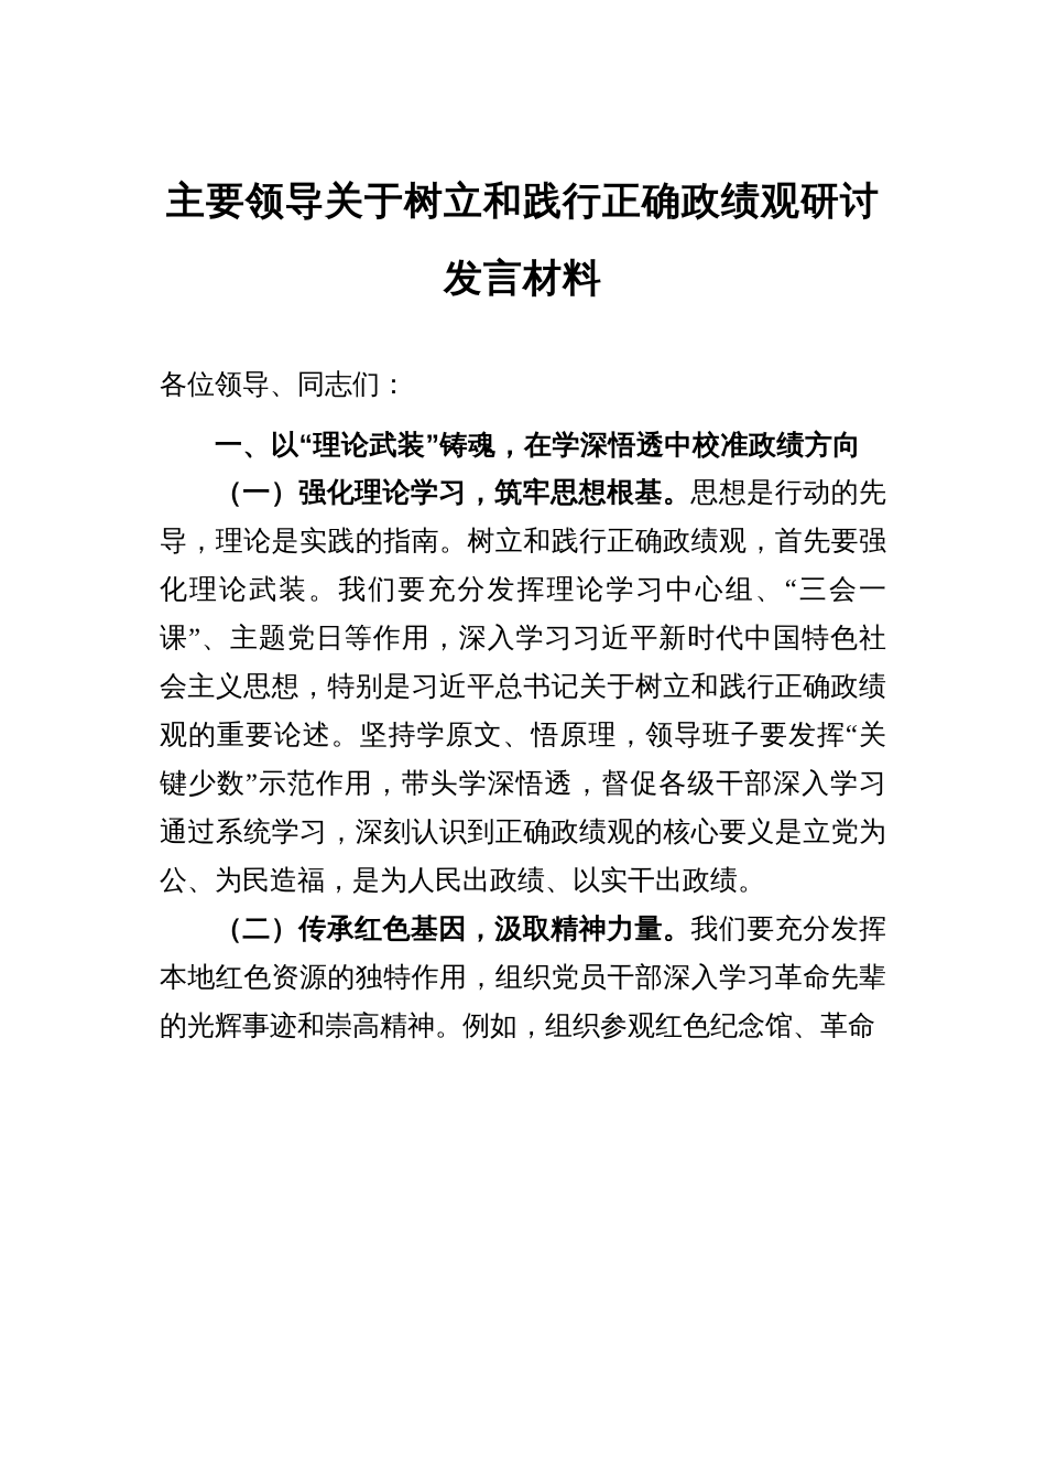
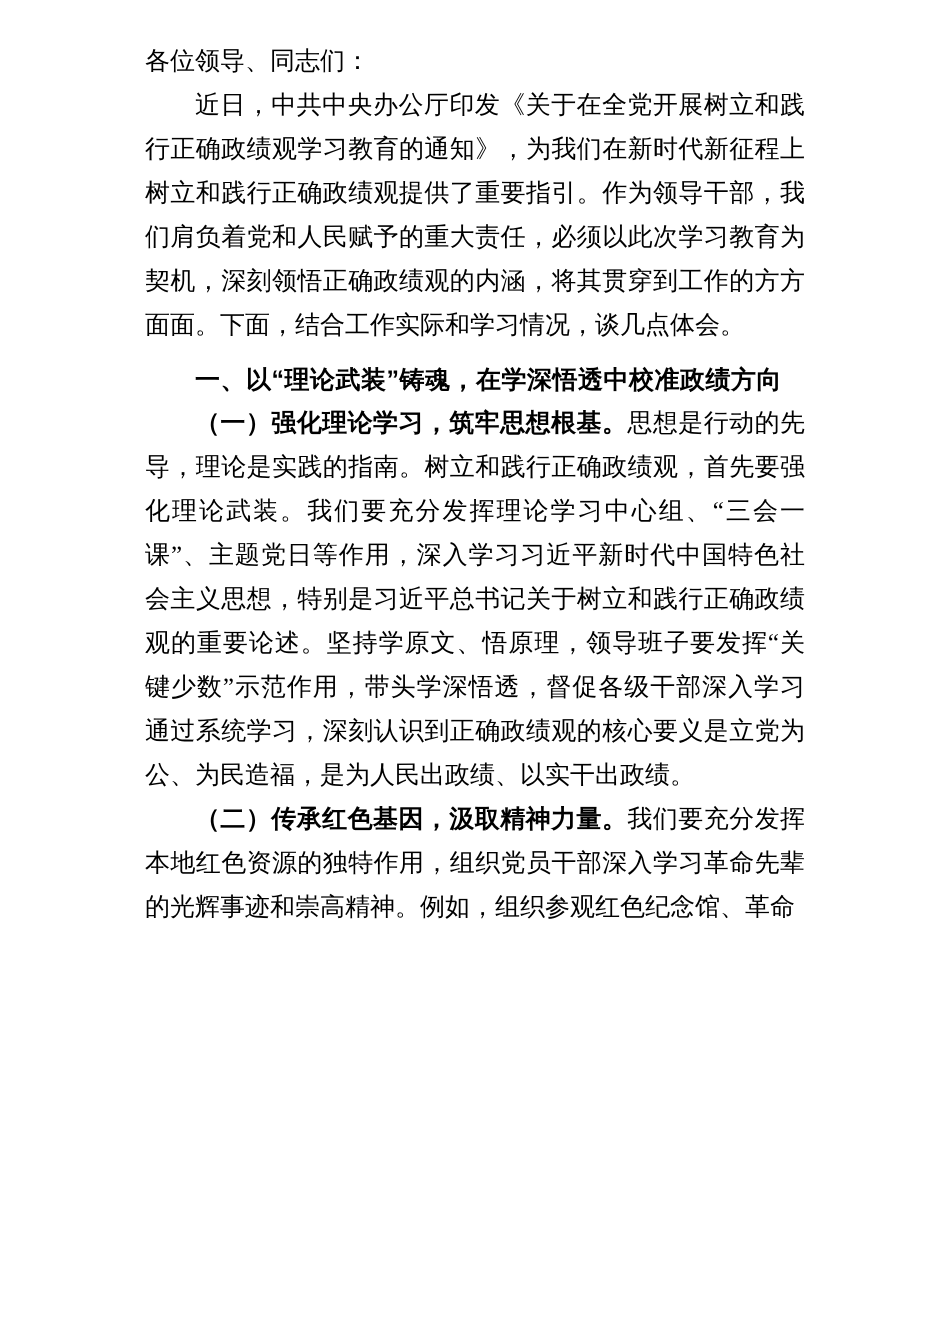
- 主要领导关于树立和践行正确政绩观研讨
- 发言材料
  各位领导、同志们：
+ 近日，中共中央办公厅印发《关于在全党开展树立和践行正确政绩观学习教育的通知》，为我们在新时代新征程上树立和践行正确政绩观提供了重要指引。作为领导干部，我们肩负着党和人民赋予的重大责任，必须以此次学习教育为契机，深刻领悟正确政绩观的内涵，将其贯穿到工作的方方面面。下面，结合工作实际和学习情况，谈几点体会。
  一、以“理论武装”铸魂，在学深悟透中校准政绩方向
  （一）强化理论学习，筑牢思想根基。思想是行动的先导，理论是实践的指南。树立和践行正确政绩观，首先要强化理论武装。我们要充分发挥理论学习中心组、“三会一课”、主题党日等作用，深入学习习近平新时代中国特色社会主义思想，特别是习近平总书记关于树立和践行正确政绩观的重要论述。坚持学原文、悟原理，领导班子要发挥“关键少数”示范作用，带头学深悟透，督促各级干部深入学习通过系统学习，深刻认识到正确政绩观的核心要义是立党为公、为民造福，是为人民出政绩、以实干出政绩。
  （二）传承红色基因，汲取精神力量。我们要充分发挥本地红色资源的独特作用，组织党员干部深入学习革命先辈的光辉事迹和崇高精神。例如，组织参观红色纪念馆、革命
